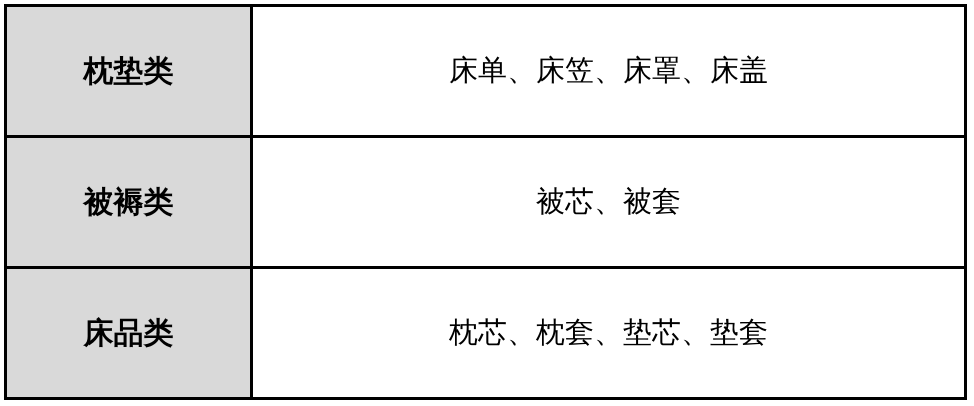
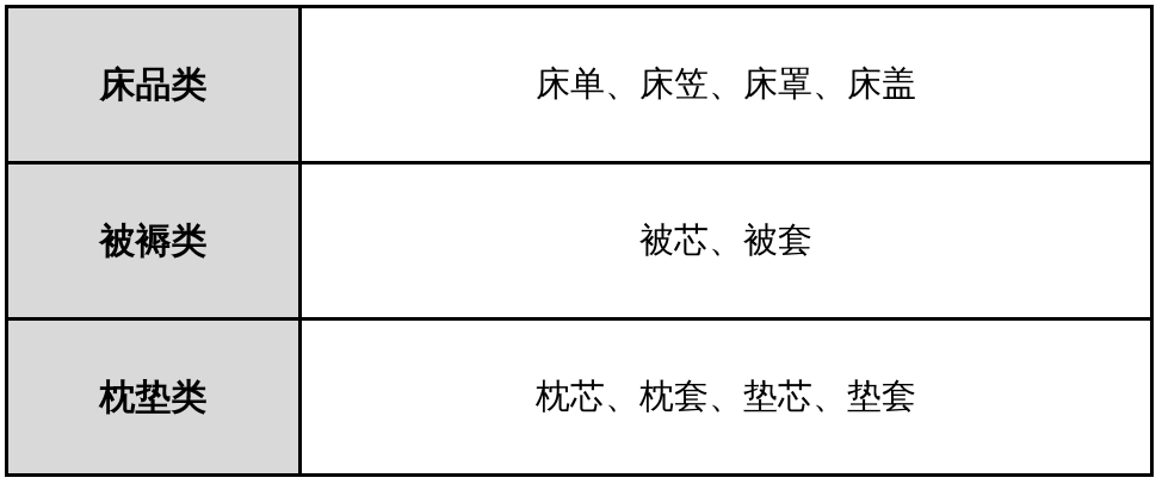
- 枕垫类	床单、床笠、床罩、床盖
+ 床品类	床单、床笠、床罩、床盖
  被褥类	被芯、被套
- 床品类	枕芯、枕套、垫芯、垫套
+ 枕垫类	枕芯、枕套、垫芯、垫套
